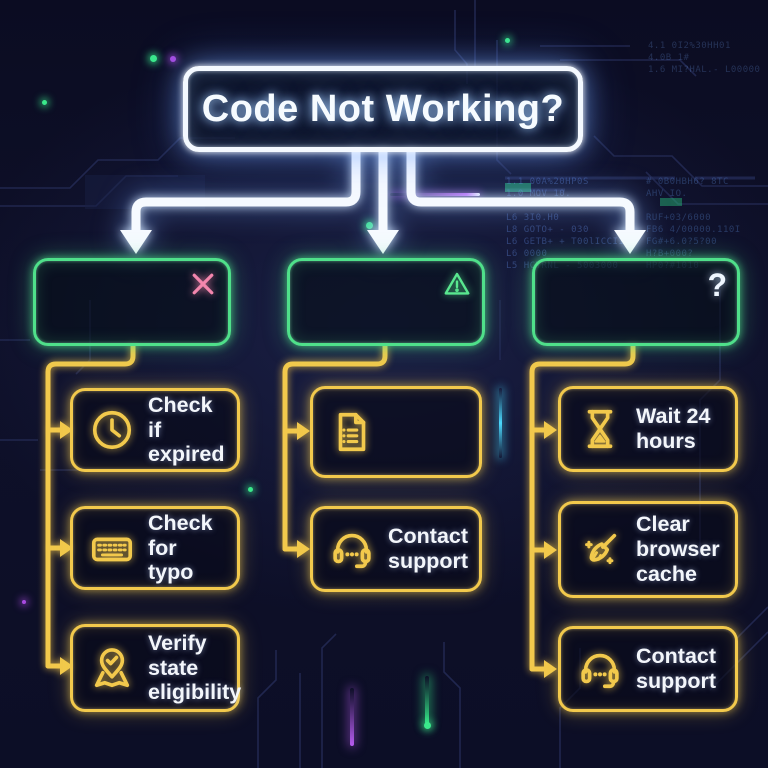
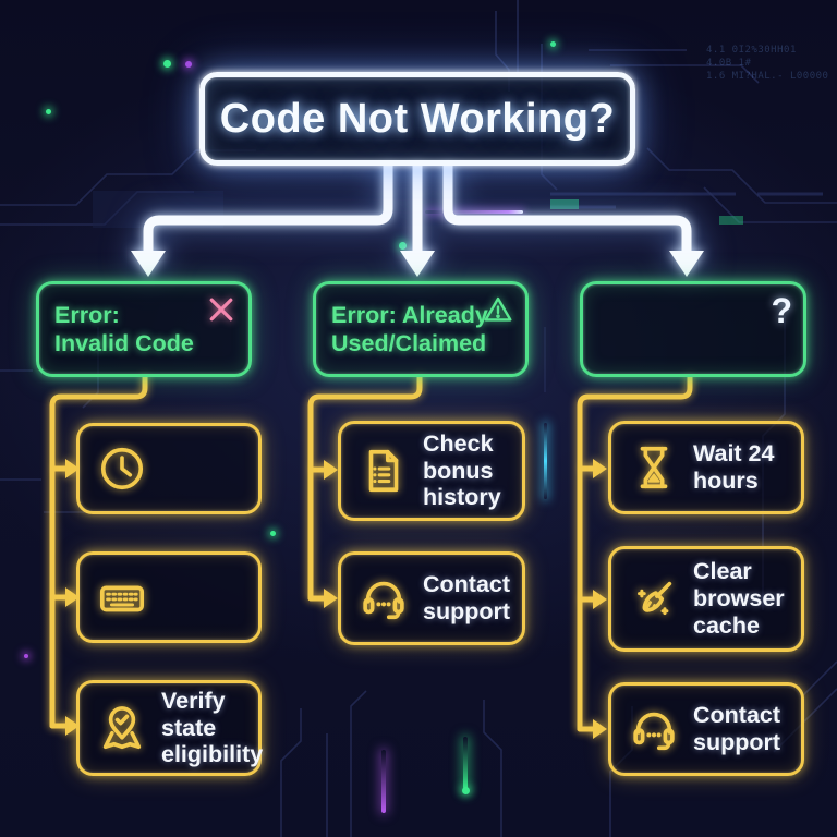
- 1.1 00A%20HP0S
- 1.0 MOV 10.
- L6 3I0.H0
- L8 GOTO+ - 030
- L6 GETB+ + T00lICCII
- L6 0000
- L5 HCTRNL - 5003000
- # 0B0HBH6? 8TC
- AHV IO.
- RUF+03/6000
- FB6 4/00000.110I
- FG#+6.0?5?00
- H?B+000?
- HP0?#1010
  4.1 0I2%30HH01
  4.0B 1#
  1.6 MI?HAL.- L00000
  Code Not Working?
+ Error:
+ Invalid Code
+ Error: Already
+ Used/Claimed
  ?
- Check if
- expired
- Check for
- typo
  Verify
  state
  eligibility
+ Check
+ bonus
+ history
  Contact
  support
  Wait 24
  hours
  Clear
  browser
  cache
  Contact
  support
